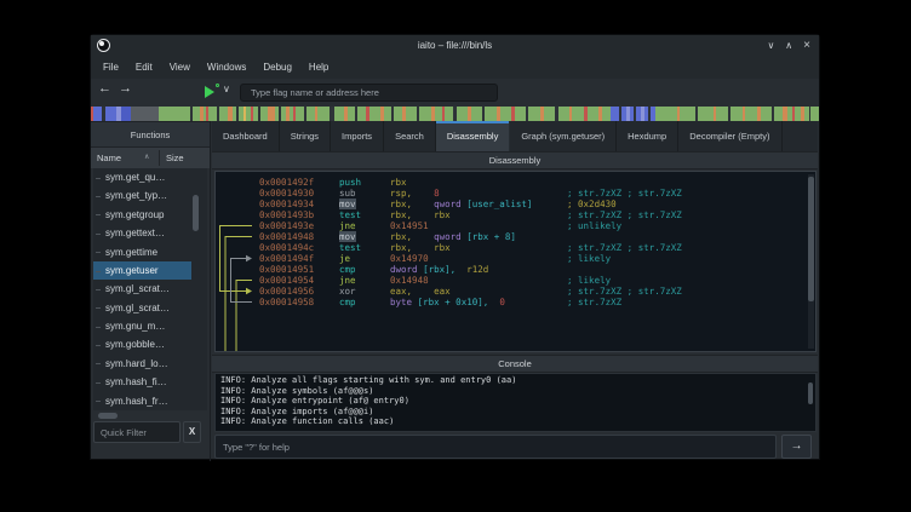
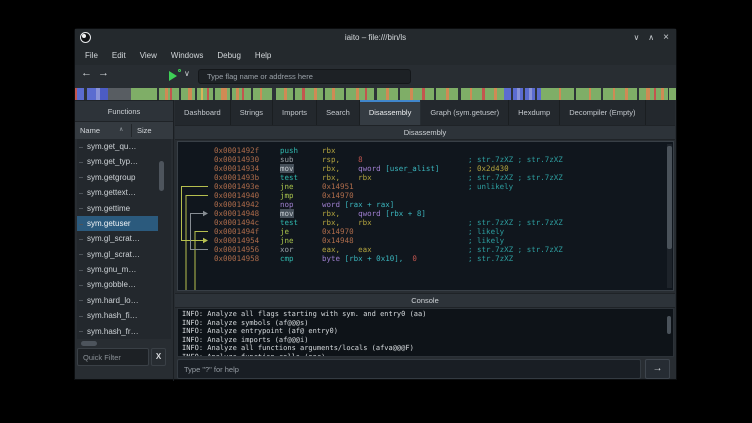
  iaito – file:///bin/ls
  ∨
  ∧
  ×
  File
  Edit
  View
  Windows
  Debug
  Help
  ←
  →
  ∨
  Type flag name or address here
  Functions
  Name
  Size
  sym.get_qu…
  sym.get_typ…
  sym.getgroup
  sym.gettext…
  sym.gettime
  sym.getuser
  sym.gl_scrat…
  sym.gl_scrat…
  sym.gnu_m…
  sym.gobble…
  sym.hard_lo…
  sym.hash_fi…
  sym.hash_fr…
  Quick Filter
  X
  Dashboard
  Strings
  Imports
  Search
  Disassembly
  Graph (sym.getuser)
  Hexdump
  Decompiler (Empty)
  Disassembly
  0x0001492f push rbx
  0x00014930 sub rsp, 8
  ; str.7zXZ ; str.7zXZ
  0x00014934 mov rbx, qword [user_alist]
  ; 0x2d430
  0x0001493b test rbx, rbx
  ; str.7zXZ ; str.7zXZ
  0x0001493e jne 0x14951
  ; unlikely
+ 0x00014940 jmp 0x14970
+ 0x00014942 nop word [rax + rax]
  0x00014948 mov rbx, qword [rbx + 8]
  0x0001494c test rbx, rbx
  ; str.7zXZ ; str.7zXZ
  0x0001494f je 0x14970
  ; likely
- 0x00014951 cmp dword [rbx], r12d
  0x00014954 jne 0x14948
  ; likely
  0x00014956 xor eax, eax
  ; str.7zXZ ; str.7zXZ
  0x00014958 cmp byte [rbx + 0x10], 0
  ; str.7zXZ
  Console
  INFO: Analyze all flags starting with sym. and entry0 (aa)
  INFO: Analyze symbols (af@@@s)
  INFO: Analyze entrypoint (af@ entry0)
  INFO: Analyze imports (af@@@i)
+ INFO: Analyze all functions arguments/locals (afva@@@F)
  INFO: Analyze function calls (aac)
  Type "?" for help
  →
